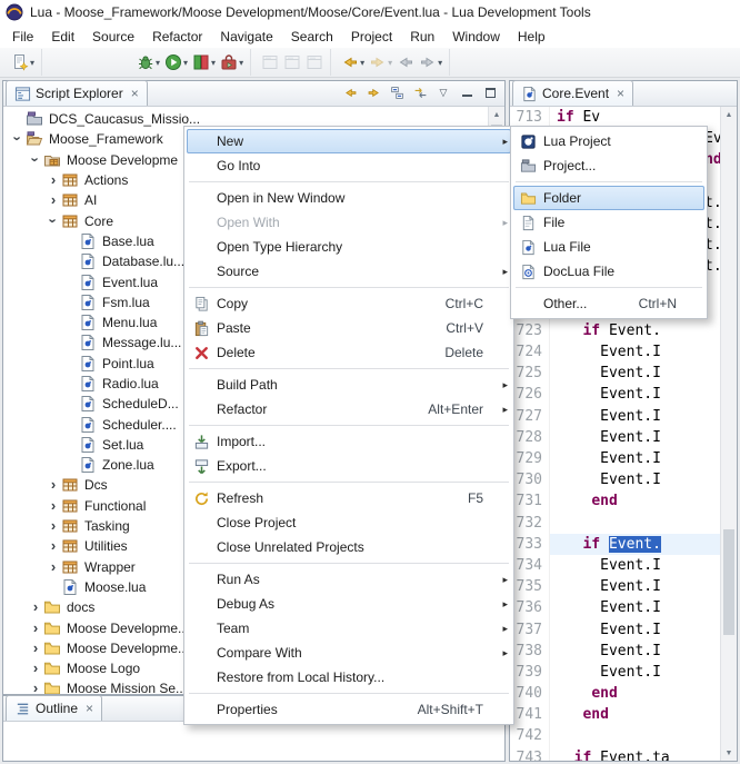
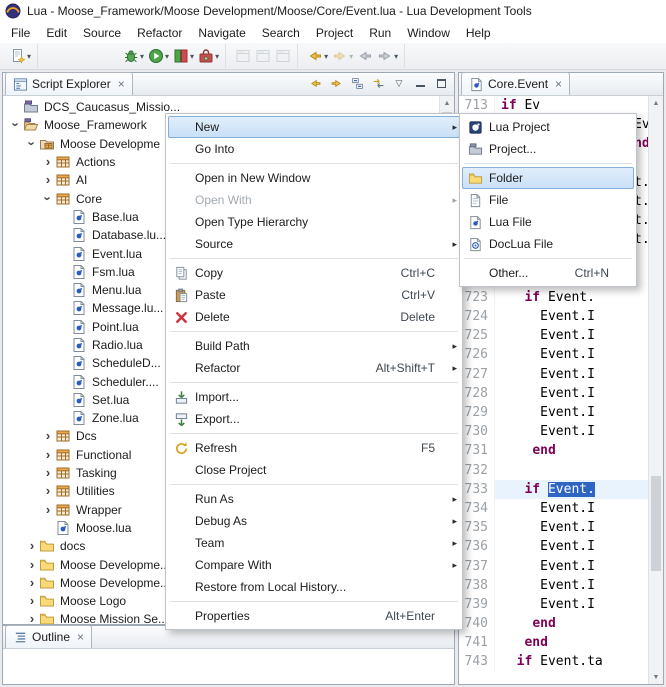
  Lua - Moose_Framework/Moose Development/Moose/Core/Event.lua - Lua Development Tools
  File
  Edit
  Source
  Refactor
  Navigate
  Search
  Project
  Run
  Window
  Help
  ▾
  ▾
  ▾
  ▾
  ▾
  ▾
  ▾
  ▾
  Script Explorer
  ×
  ▽
  DCS_Caucasus_Missio...
  Moose_Framework
  Moose Developme
  ›
  Actions
  ›
  AI
  Core
  Base.lua
  Database.lu..
  Event.lua
  Fsm.lua
  Menu.lua
  Message.lu...
  Point.lua
  Radio.lua
  ScheduleD...
  Scheduler....
  Set.lua
  Zone.lua
  ›
  Dcs
  ›
  Functional
  ›
  Tasking
  ›
  Utilities
  ›
  Wrapper
  Moose.lua
  ›
  docs
  ›
  Moose Developme.
  ›
  Moose Developme.
  ›
  Moose Logo
  ›
  Moose Mission Se..
  Outline
  ×
  Core.Event
  ×
  713
  if Ev
  nd
  723
  if Event.
  724
  Event.I
  725
  Event.I
  726
  Event.I
  727
  Event.I
  728
  Event.I
  729
  Event.I
  730
  Event.I
  731
  end
  732
  733
  if Event.
  734
  Event.I
  735
  Event.I
  736
  Event.I
  737
  Event.I
  738
  Event.I
  739
  Event.I
  740
  end
  741
  end
- 742
  743
  if Event.ta
  New
  ▸
  Go Into
  Open in New Window
  Open With
  ▸
  Open Type Hierarchy
  Source
  ▸
  Copy
  Ctrl+C
  Paste
  Ctrl+V
  Delete
  Delete
  Build Path
  ▸
  Refactor
- Alt+Enter
+ Alt+Shift+T
  ▸
  Import...
  Export...
  Refresh
  F5
  Close Project
- Close Unrelated Projects
  Run As
  ▸
  Debug As
  ▸
  Team
  ▸
  Compare With
  ▸
  Restore from Local History...
  Properties
- Alt+Shift+T
+ Alt+Enter
  Lua Project
  Project...
  Folder
  File
  Lua File
  DocLua File
  Other...
  Ctrl+N
